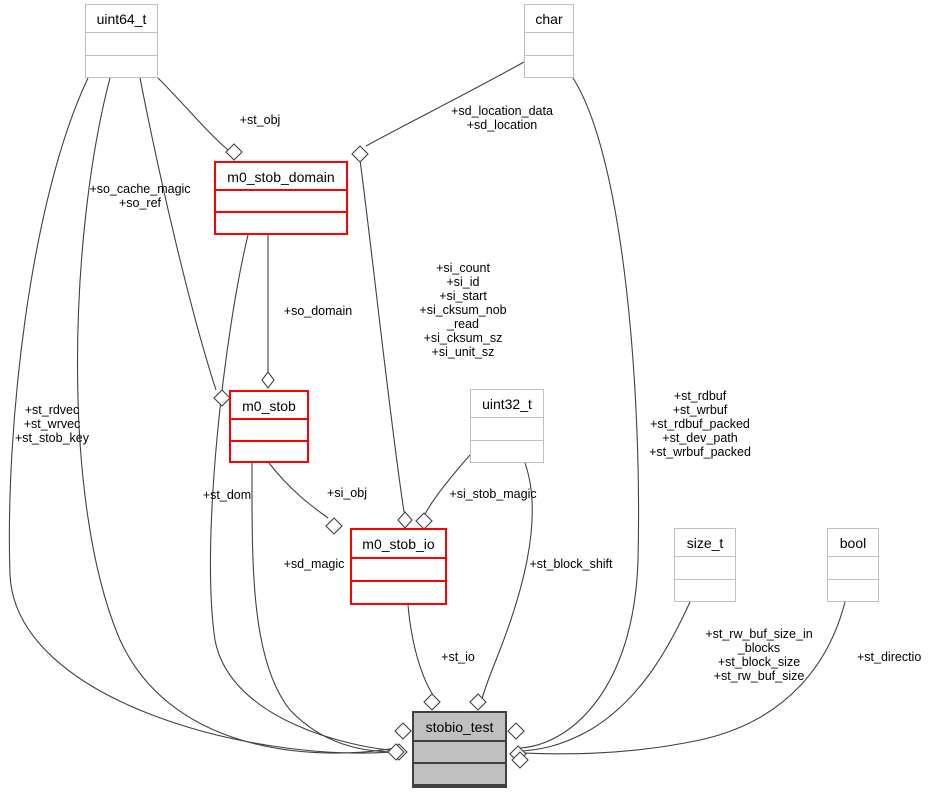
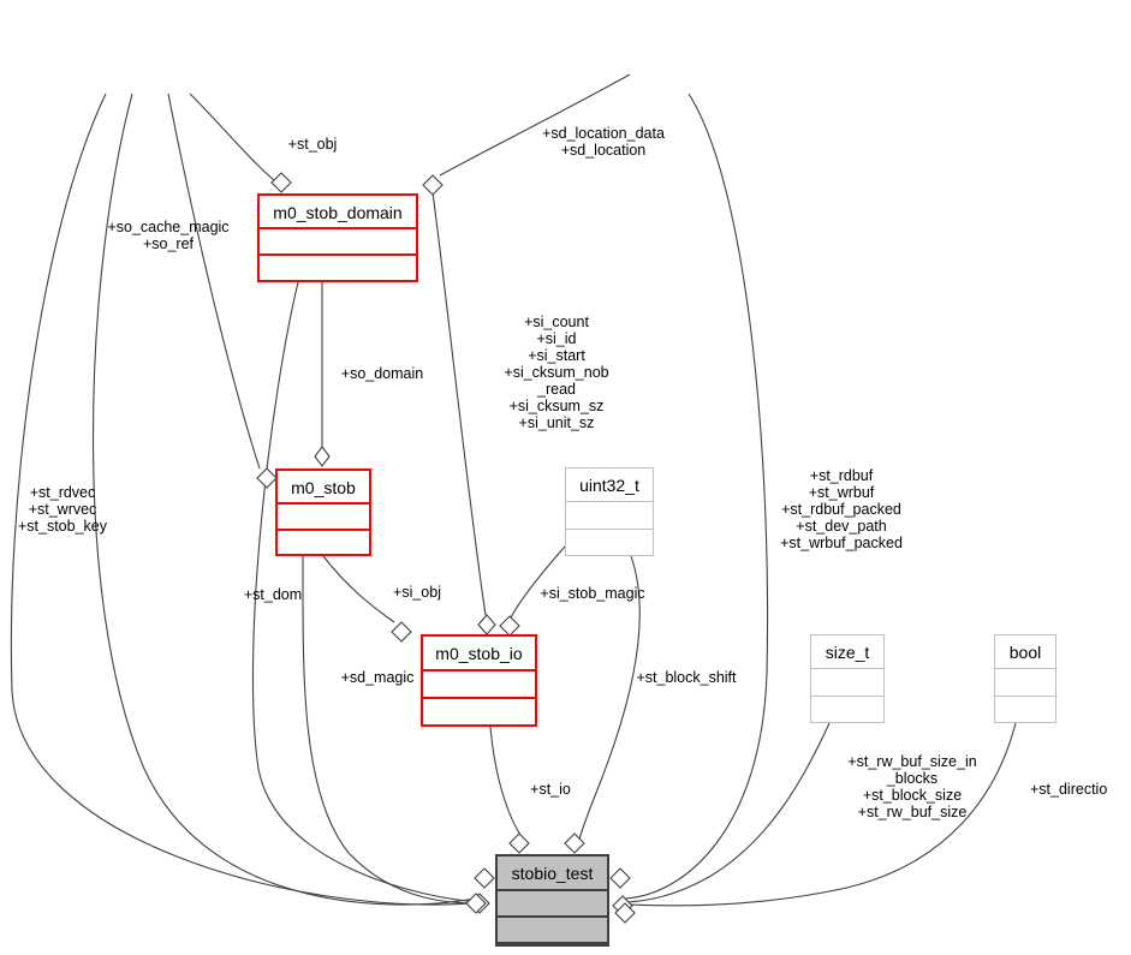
- uint64_t
- char
  m0_stob_domain
  m0_stob
  uint32_t
  m0_stob_io
  size_t
  bool
  stobio_test
  +st_obj
  +sd_location_data
  +sd_location
  +so_cache_magic
  +so_ref
  +si_count
  +si_id
  +si_start
  +si_cksum_nob
  _read
  +si_cksum_sz
  +si_unit_sz
  +so_domain
  +st_rdvec
  +st_wrvec
  +st_stob_key
  +st_rdbuf
  +st_wrbuf
  +st_rdbuf_packed
  +st_dev_path
  +st_wrbuf_packed
  +st_dom
  +si_obj
  +si_stob_magic
  +sd_magic
  +st_block_shift
  +st_rw_buf_size_in
  _blocks
  +st_block_size
  +st_rw_buf_size
  +st_directio
  +st_io
